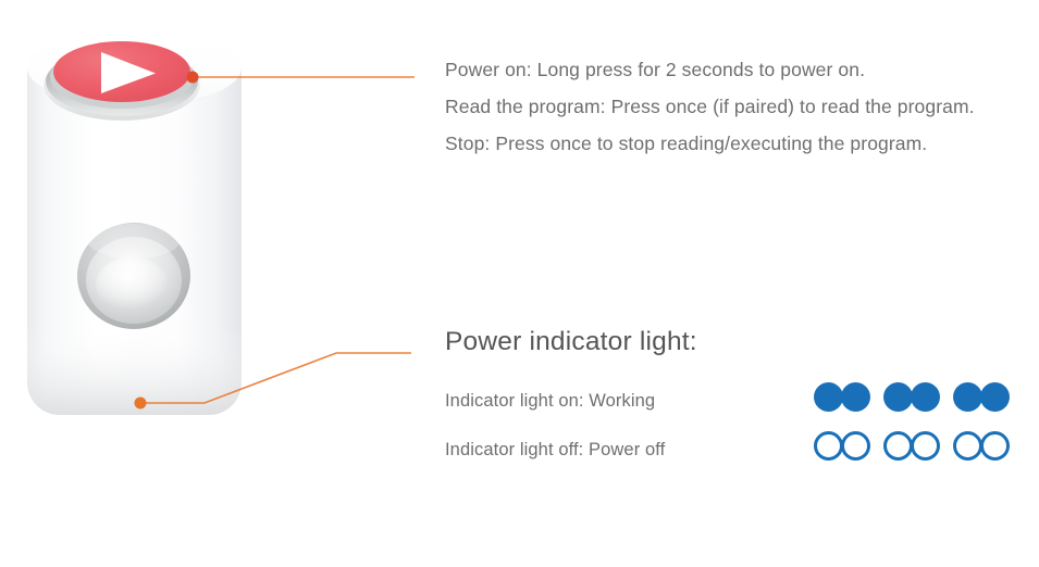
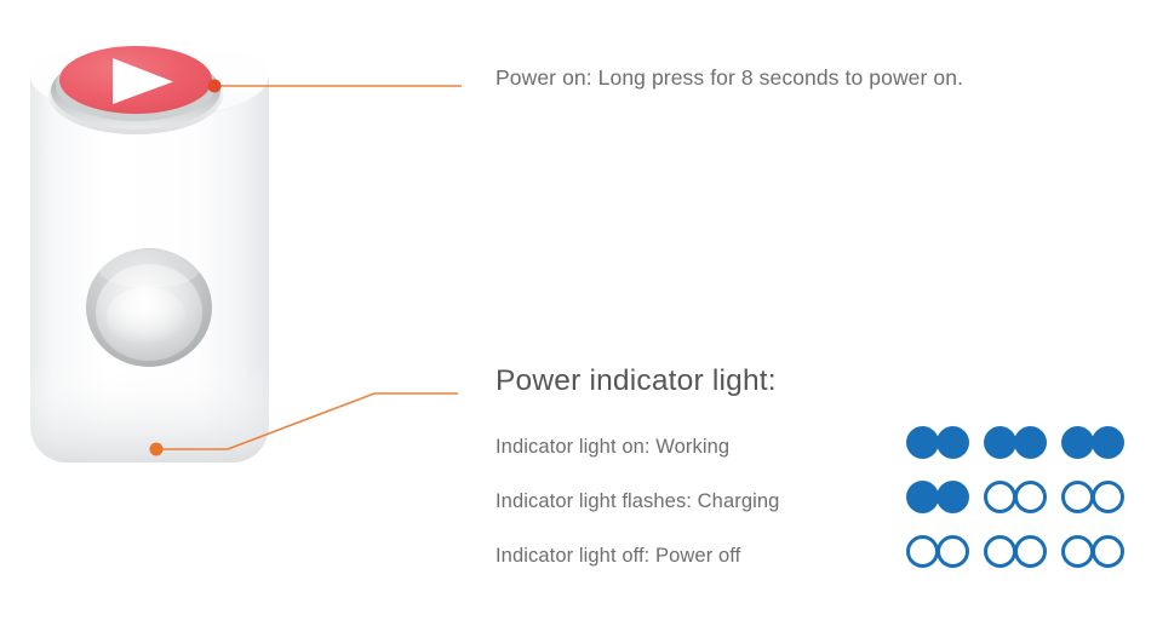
- Power on: Long press for 2 seconds to power on.
+ Power on: Long press for 8 seconds to power on.
- Read the program: Press once (if paired) to read the program.
- Stop: Press once to stop reading/executing the program.
  Power indicator light:
  Indicator light on: Working
+ Indicator light flashes: Charging
  Indicator light off: Power off
